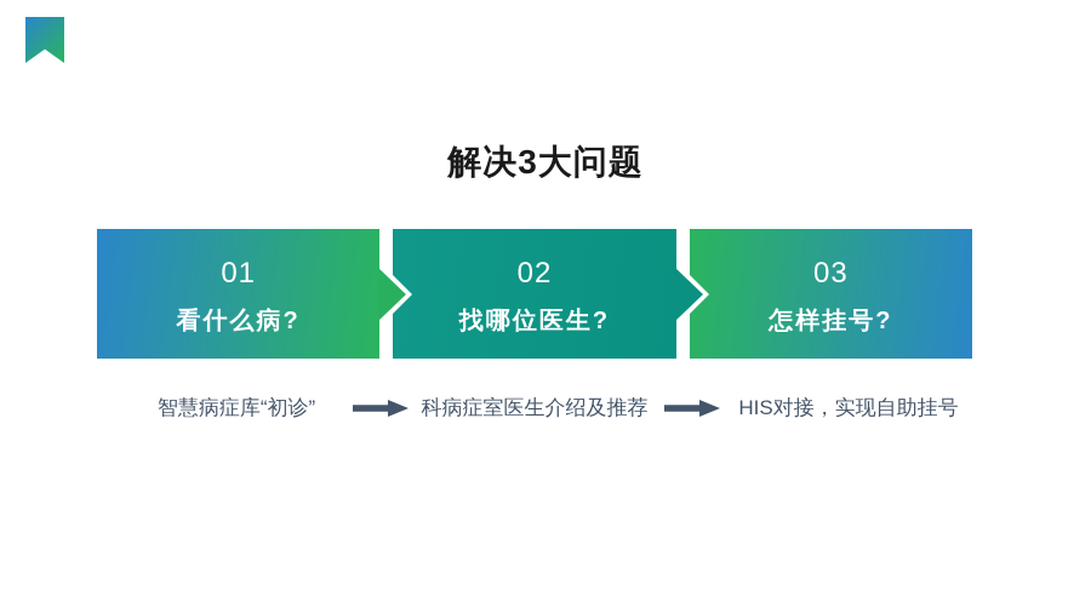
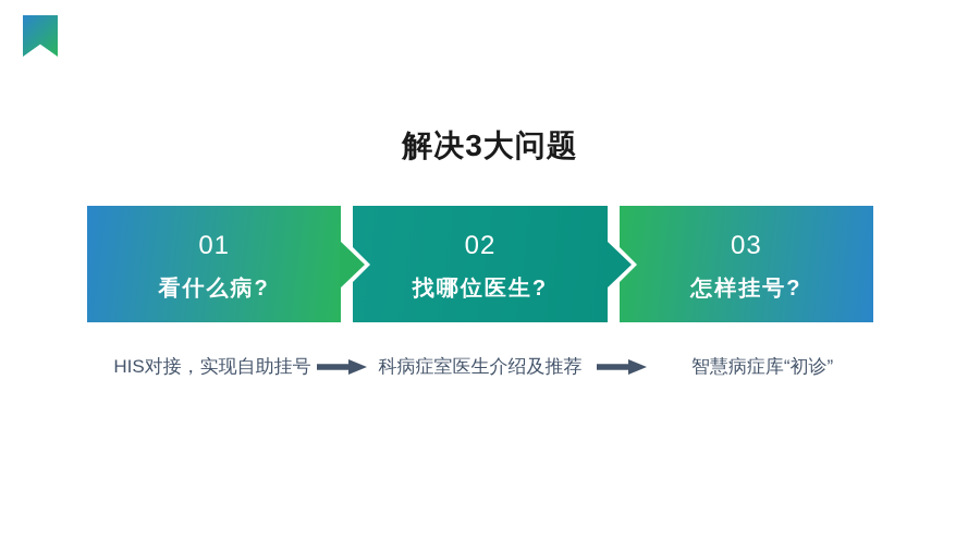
  解决3大问题
  01
  看什么病?
  02
  找哪位医生?
  03
  怎样挂号?
- 智慧病症库“初诊”
+ HIS对接，实现自助挂号
  科病症室医生介绍及推荐
- HIS对接，实现自助挂号
+ 智慧病症库“初诊”
